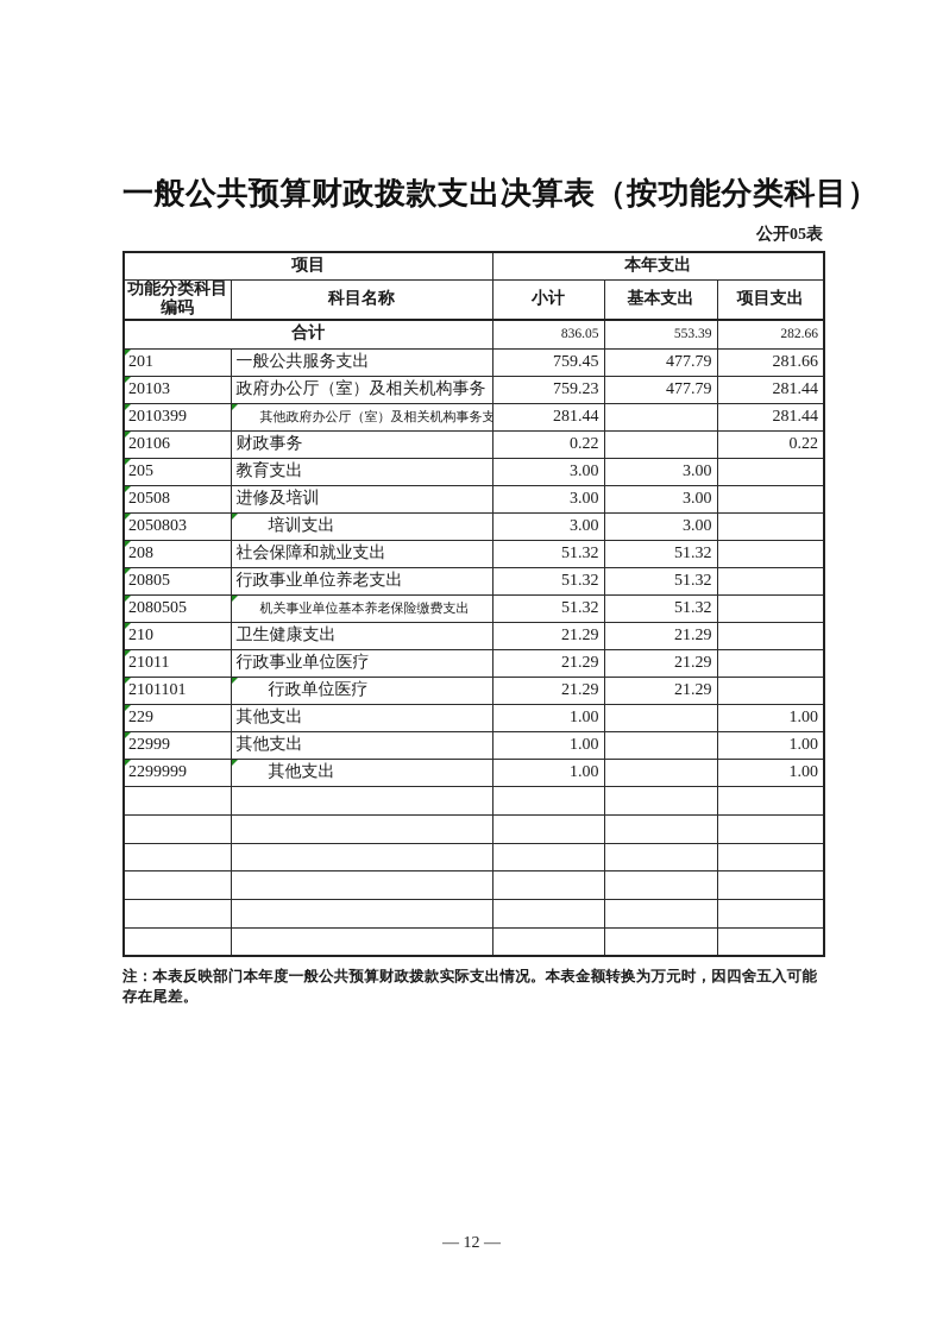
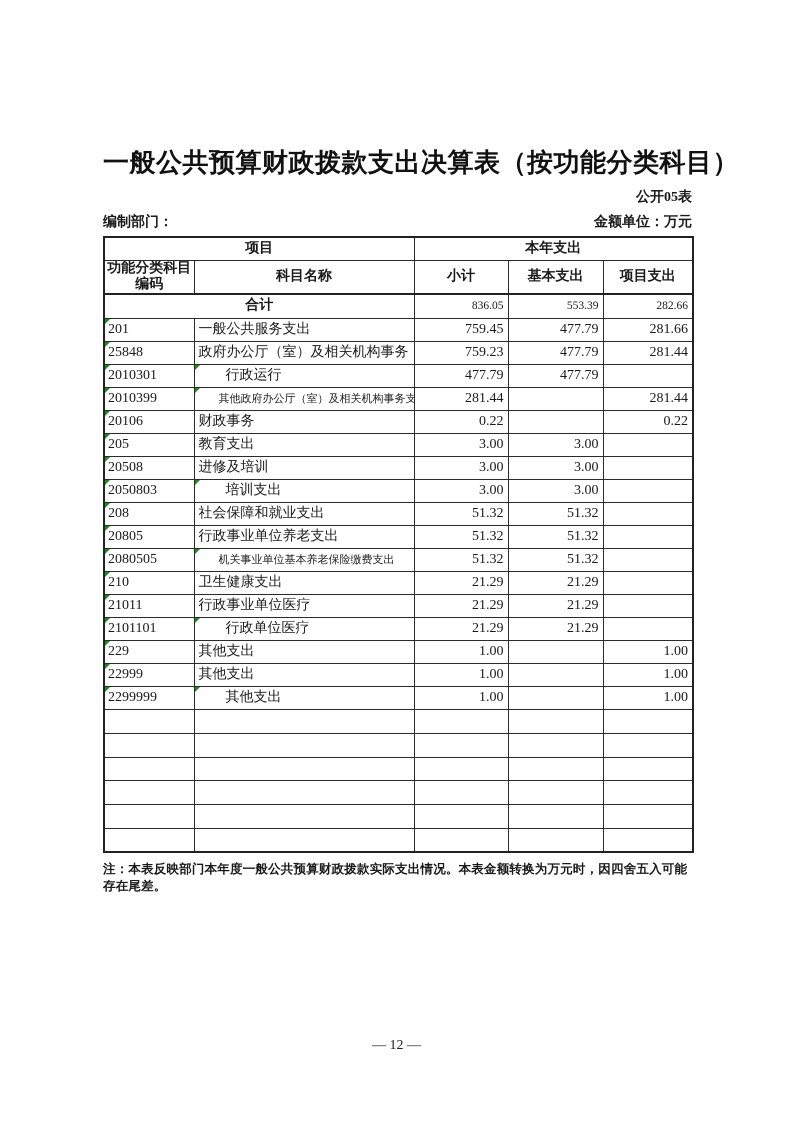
  一般公共预算财政拨款支出决算表（按功能分类科目）
  公开05表
+ 编制部门：
+ 金额单位：万元
  项目	本年支出
  功能分类科目编码	科目名称	小计	基本支出	项目支出
  合计	836.05	553.39	282.66
  201	一般公共服务支出	759.45	477.79	281.66
- 20103	政府办公厅（室）及相关机构事务	759.23	477.79	281.44
+ 25848	政府办公厅（室）及相关机构事务	759.23	477.79	281.44
+ 2010301	行政运行	477.79	477.79
  2010399	其他政府办公厅（室）及相关机构事务支	281.44		281.44
  20106	财政事务	0.22		0.22
  205	教育支出	3.00	3.00
  20508	进修及培训	3.00	3.00
  2050803	培训支出	3.00	3.00
  208	社会保障和就业支出	51.32	51.32
  20805	行政事业单位养老支出	51.32	51.32
  2080505	机关事业单位基本养老保险缴费支出	51.32	51.32
  210	卫生健康支出	21.29	21.29
  21011	行政事业单位医疗	21.29	21.29
  2101101	行政单位医疗	21.29	21.29
  229	其他支出	1.00		1.00
  22999	其他支出	1.00		1.00
  2299999	其他支出	1.00		1.00
  注：本表反映部门本年度一般公共预算财政拨款实际支出情况。本表金额转换为万元时，因四舍五入可能存在尾差。
  — 12 —
